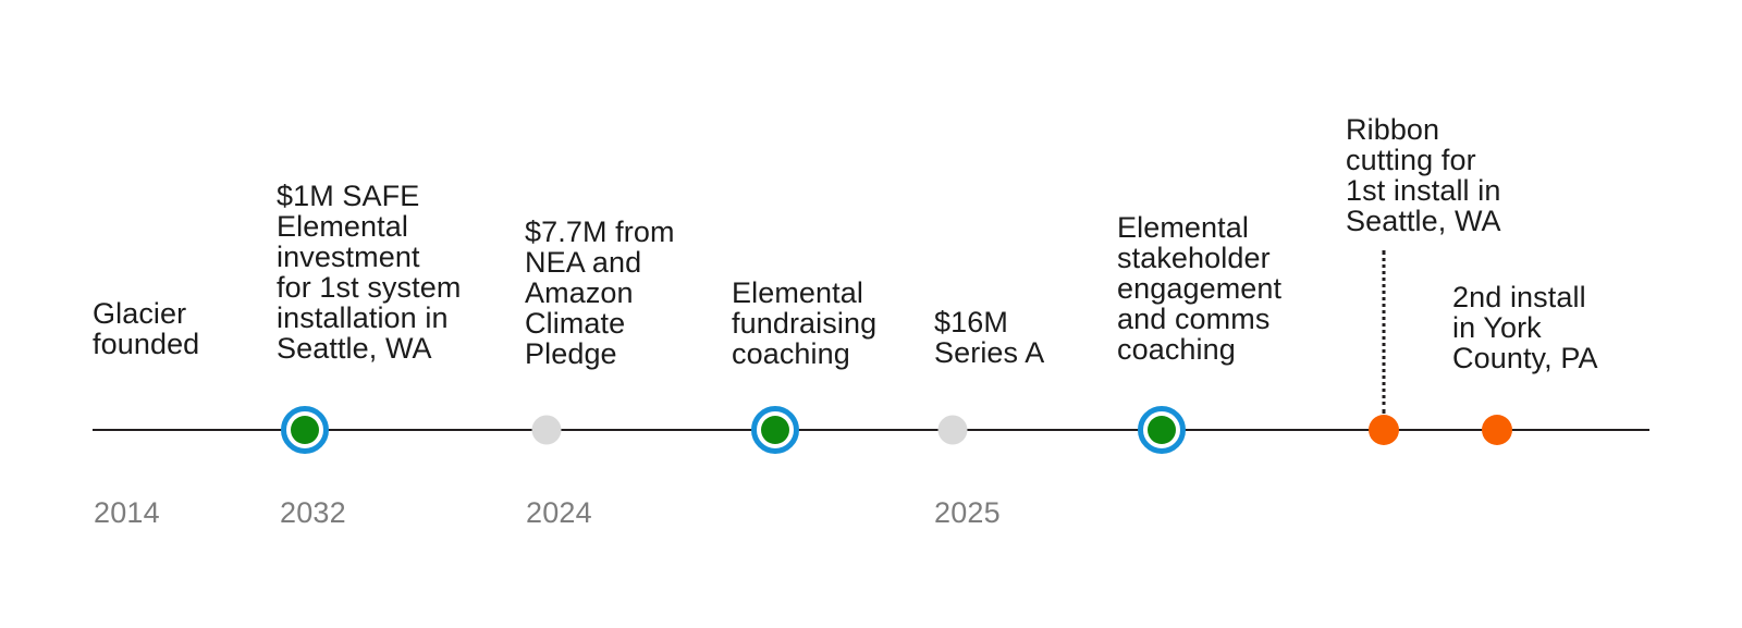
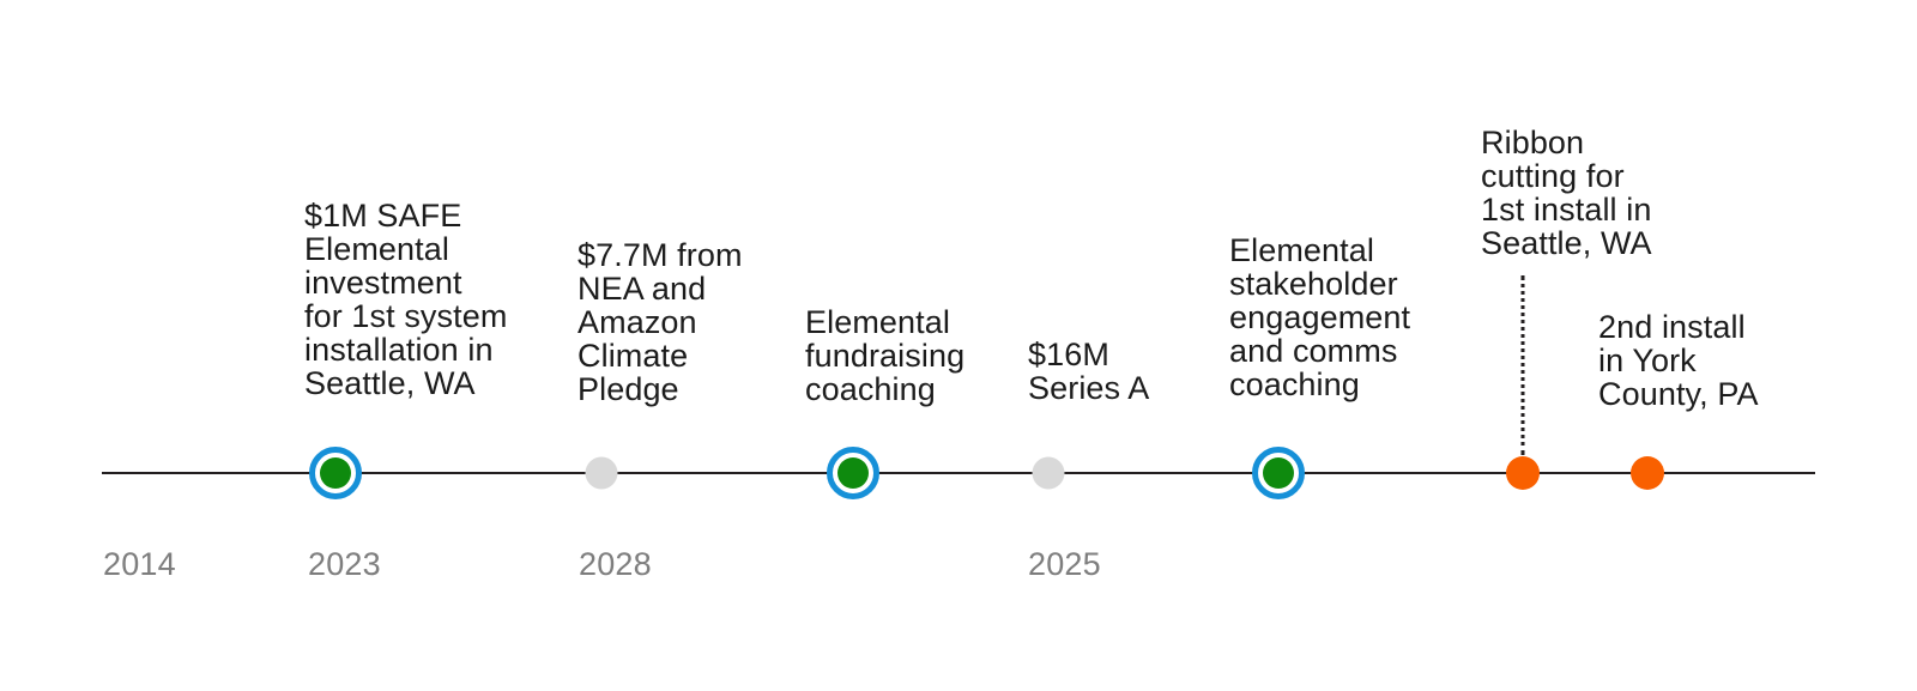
- Glacier
- founded
  $1M SAFE
  Elemental
  investment
  for 1st system
  installation in
  Seattle, WA
  $7.7M from
  NEA and
  Amazon
  Climate
  Pledge
  Elemental
  fundraising
  coaching
  $16M
  Series A
  Elemental
  stakeholder
  engagement
  and comms
  coaching
  Ribbon
  cutting for
  1st install in
  Seattle, WA
  2nd install
  in York
  County, PA
  2014
- 2032
+ 2023
- 2024
+ 2028
  2025
